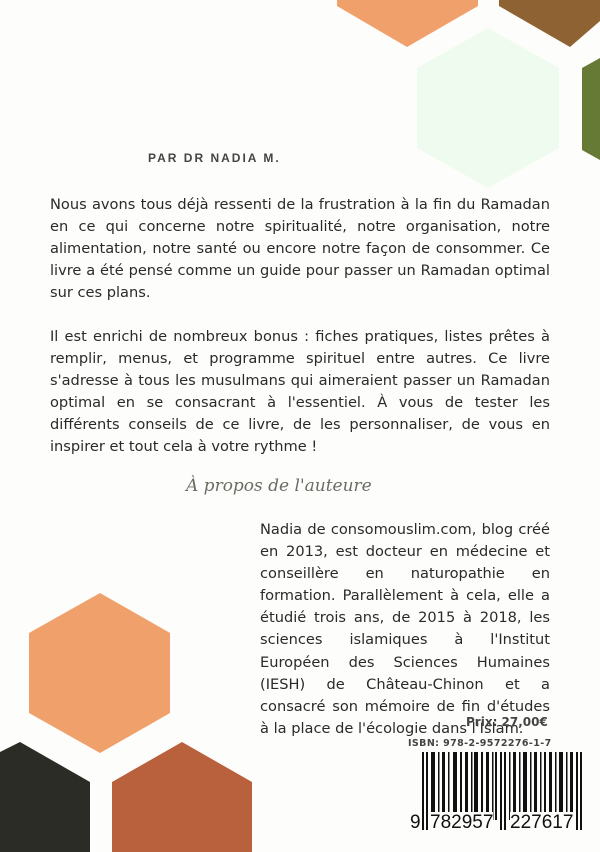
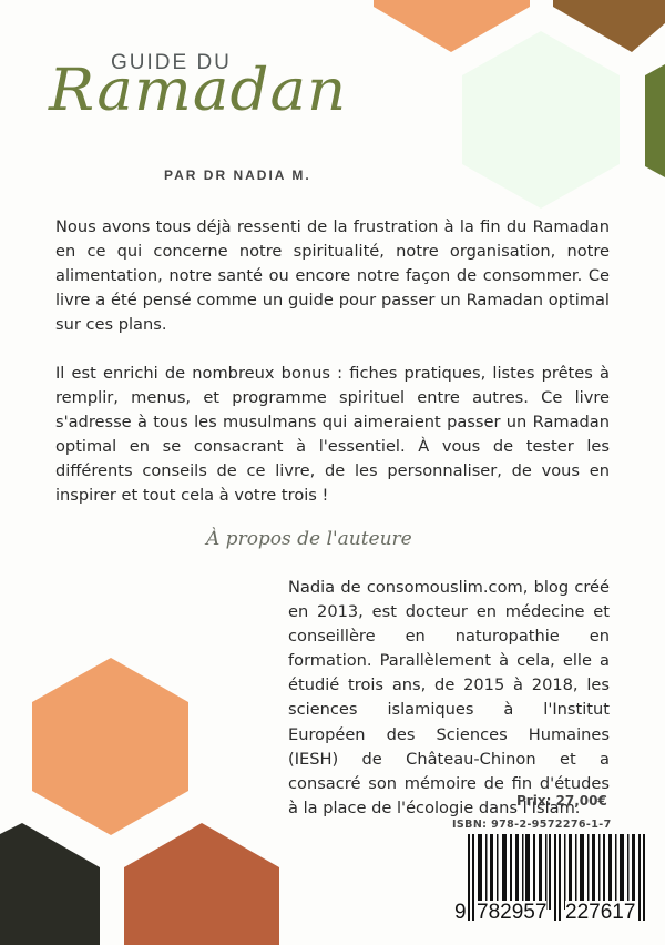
+ GUIDE DU
+ Ramadan
  PAR DR NADIA M.
  Nous avons tous déjà ressenti de la frustration à la fin du Ramadan en ce qui concerne notre spiritualité, notre organisation, notre alimentation, notre santé ou encore notre façon de consommer. Ce livre a été pensé comme un guide pour passer un Ramadan optimal sur ces plans.
- Il est enrichi de nombreux bonus : fiches pratiques, listes prêtes à remplir, menus, et programme spirituel entre autres. Ce livre s'adresse à tous les musulmans qui aimeraient passer un Ramadan optimal en se consacrant à l'essentiel. À vous de tester les différents conseils de ce livre, de les personnaliser, de vous en inspirer et tout cela à votre rythme !
+ Il est enrichi de nombreux bonus : fiches pratiques, listes prêtes à remplir, menus, et programme spirituel entre autres. Ce livre s'adresse à tous les musulmans qui aimeraient passer un Ramadan optimal en se consacrant à l'essentiel. À vous de tester les différents conseils de ce livre, de les personnaliser, de vous en inspirer et tout cela à votre trois !
  À propos de l'auteure
  Nadia de consomouslim.com, blog créé en 2013, est docteur en médecine et conseillère en naturopathie en formation. Parallèlement à cela, elle a étudié trois ans, de 2015 à 2018, les sciences islamiques à l'Institut Européen des Sciences Humaines (IESH) de Château-Chinon et a consacré son mémoire de fin d'études à la place de l'écologie dans l'Islam.
  Prix: 27,00€
  ISBN: 978-2-9572276-1-7
  9
  782957
  227617
